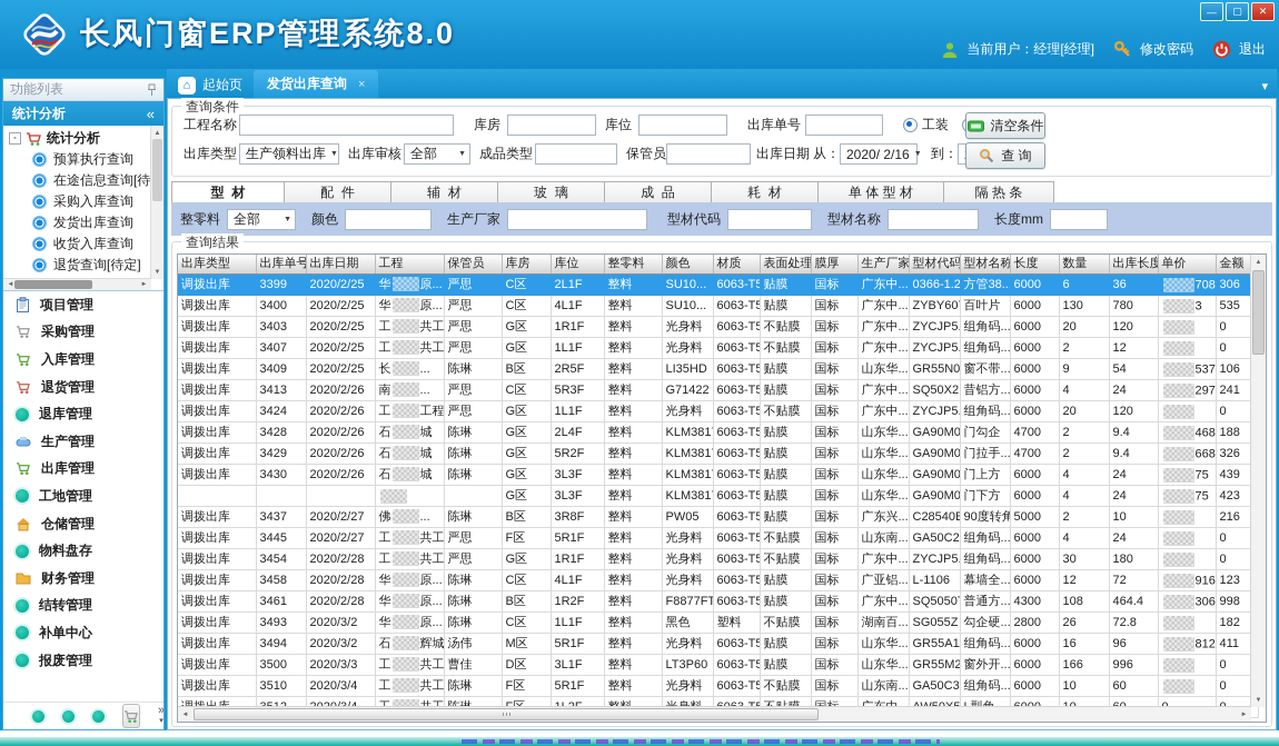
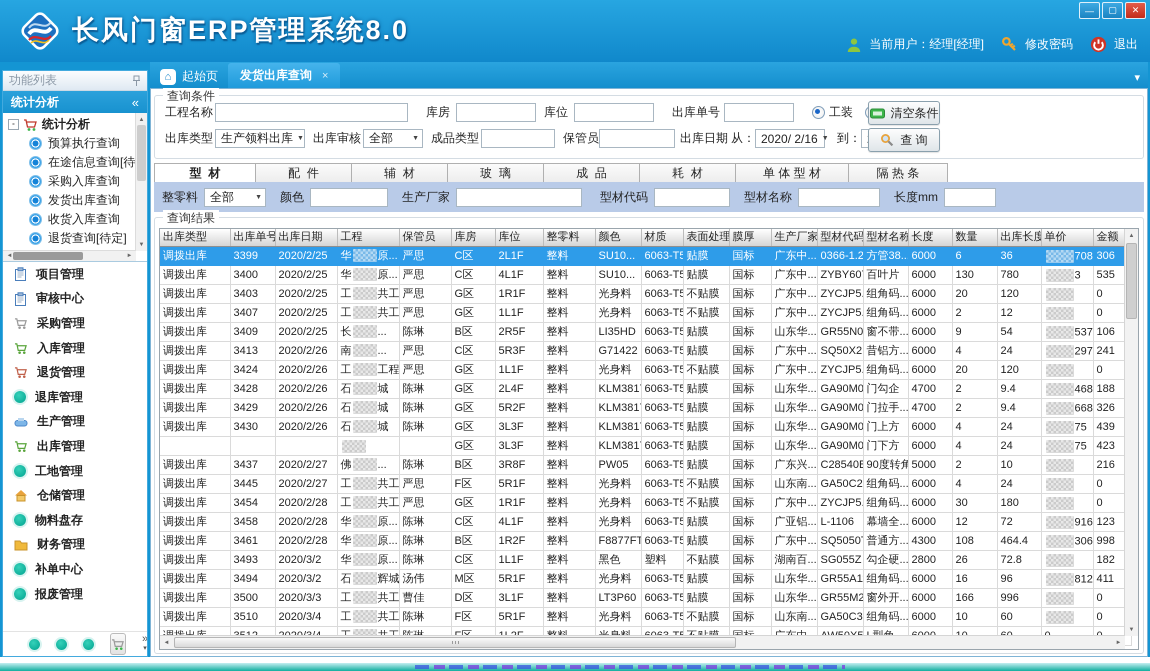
  长风门窗ERP管理系统8.0
  —
  ▢
  ✕
  当前用户：经理[经理]
  修改密码
  退出
  功能列表
  统计分析
  «
  -
  统计分析
  预算执行查询
  在途信息查询[待
  采购入库查询
  发货出库查询
  收货入库查询
  退货查询[待定]
  项目管理
+ 审核中心
  采购管理
  入库管理
  退货管理
  退库管理
  生产管理
  出库管理
  工地管理
  仓储管理
  物料盘存
  财务管理
- 结转管理
  补单中心
  报废管理
  »
  ⌂
  起始页
  发货出库查询
  ×
  ▾
  查询条件
  工程名称
  库房
  库位
  出库单号
  工装
  出库类型
  生产领料出库
  出库审核
  全部
  成品类型
  保管员
  出库日期
  从：
  2020/ 2/16
  到：
  清空条件
  查 询
  型 材
  配 件
  辅 材
  玻 璃
  成 品
  耗 材
  单 体 型 材
  隔 热 条
  整零料
  全部
  颜色
  生产厂家
  型材代码
  型材名称
  长度mm
  查询结果
  出库类型	出库单号	出库日期	工程	保管员	库房	库位	整零料	颜色	材质	表面处理	膜厚	生产厂家	型材代码	型材名称	长度	数量	出库长度	单价	金额
  调拨出库	3399	2020/2/25	华 原...	严思	C区	2L1F	整料	SU10...	6063-T5	贴膜	国标	广东中...	0366-1.2	方管38..	6000	6	36	708	306
  调拨出库	3400	2020/2/25	华 原...	严思	C区	4L1F	整料	SU10...	6063-T5	贴膜	国标	广东中...	ZYBY60	百叶片	6000	130	780	3	535
  调拨出库	3403	2020/2/25	工 共工	严思	G区	1R1F	整料	光身料	6063-T5	不贴膜	国标	广东中...	ZYCJP5	组角码...	6000	20	120		0
  调拨出库	3407	2020/2/25	工 共工	严思	G区	1L1F	整料	光身料	6063-T5	不贴膜	国标	广东中...	ZYCJP5	组角码...	6000	2	12		0
  调拨出库	3409	2020/2/25	长 ...	陈琳	B区	2R5F	整料	LI35HD	6063-T5	贴膜	国标	山东华...	GR55N0	窗不带...	6000	9	54	537	106
  调拨出库	3413	2020/2/26	南 ...	严思	C区	5R3F	整料	G71422	6063-T5	贴膜	国标	广东中...	SQ50X2	昔铝方...	6000	4	24	297	241
  调拨出库	3424	2020/2/26	工 工程	严思	G区	1L1F	整料	光身料	6063-T5	不贴膜	国标	广东中...	ZYCJP5	组角码...	6000	20	120		0
  调拨出库	3428	2020/2/26	石 城	陈琳	G区	2L4F	整料	KLM381	6063-T5	贴膜	国标	山东华...	GA90M0	门勾企	4700	2	9.4	468	188
  调拨出库	3429	2020/2/26	石 城	陈琳	G区	5R2F	整料	KLM381	6063-T5	贴膜	国标	山东华...	GA90M0	门拉手...	4700	2	9.4	668	326
  调拨出库	3430	2020/2/26	石 城	陈琳	G区	3L3F	整料	KLM381	6063-T5	贴膜	国标	山东华...	GA90M0	门上方	6000	4	24	75	439
  					G区	3L3F	整料	KLM381	6063-T5	贴膜	国标	山东华...	GA90M0	门下方	6000	4	24	75	423
  调拨出库	3437	2020/2/27	佛 ...	陈琳	B区	3R8F	整料	PW05	6063-T5	贴膜	国标	广东兴...	C28540	90度转角	5000	2	10		216
  调拨出库	3445	2020/2/27	工 共工	严思	F区	5R1F	整料	光身料	6063-T5	不贴膜	国标	山东南...	GA50C2	组角码...	6000	4	24		0
  调拨出库	3454	2020/2/28	工 共工	严思	G区	1R1F	整料	光身料	6063-T5	不贴膜	国标	广东中...	ZYCJP5	组角码...	6000	30	180		0
  调拨出库	3458	2020/2/28	华 原...	陈琳	C区	4L1F	整料	光身料	6063-T5	贴膜	国标	广亚铝...	L-1106	幕墙全...	6000	12	72	916	123
  调拨出库	3461	2020/2/28	华 原...	陈琳	B区	1R2F	整料	F8877FT	6063-T5	贴膜	国标	广东中...	SQ5050	普通方...	4300	108	464.4	306	998
  调拨出库	3493	2020/3/2	华 原...	陈琳	C区	1L1F	整料	黑色	塑料	不贴膜	国标	湖南百...	SG055Z	勾企硬...	2800	26	72.8		182
  调拨出库	3494	2020/3/2	石 辉城	汤伟	M区	5R1F	整料	光身料	6063-T5	贴膜	国标	山东华...	GR55A1	组角码...	6000	16	96	812	411
  调拨出库	3500	2020/3/3	工 共工	曹佳	D区	3L1F	整料	LT3P60	6063-T5	贴膜	国标	山东华...	GR55M2	窗外开...	6000	166	996		0
  调拨出库	3510	2020/3/4	工 共工	陈琳	F区	5R1F	整料	光身料	6063-T5	不贴膜	国标	山东南...	GA50C3	组角码...	6000	10	60		0
